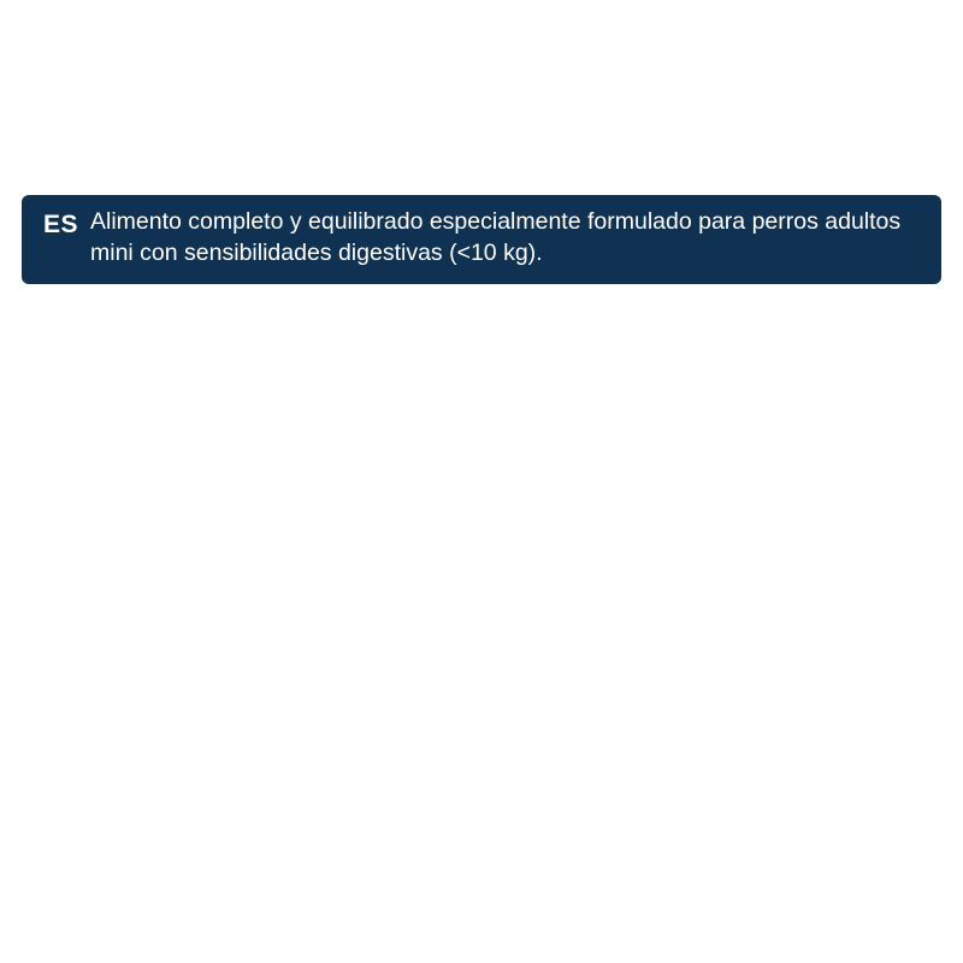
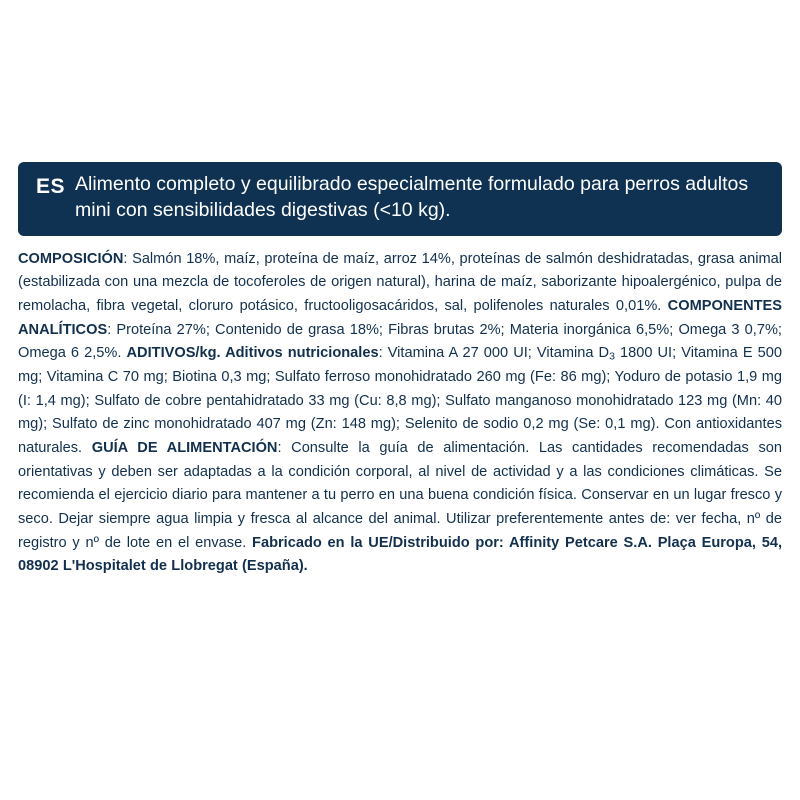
  ES
  Alimento completo y equilibrado especialmente formulado para perros adultos mini con sensibilidades digestivas (<10 kg).
+ COMPOSICIÓN: Salmón 18%, maíz, proteína de maíz, arroz 14%, proteínas de salmón deshidratadas, grasa animal (estabilizada con una mezcla de tocoferoles de origen natural), harina de maíz, saborizante hipoalergénico, pulpa de remolacha, fibra vegetal, cloruro potásico, fructooligosacáridos, sal, polifenoles naturales 0,01%. COMPONENTES ANALÍTICOS: Proteína 27%; Contenido de grasa 18%; Fibras brutas 2%; Materia inorgánica 6,5%; Omega 3 0,7%; Omega 6 2,5%. ADITIVOS/kg. Aditivos nutricionales: Vitamina A 27 000 UI; Vitamina D3 1800 UI; Vitamina E 500 mg; Vitamina C 70 mg; Biotina 0,3 mg; Sulfato ferroso monohidratado 260 mg (Fe: 86 mg); Yoduro de potasio 1,9 mg (I: 1,4 mg); Sulfato de cobre pentahidratado 33 mg (Cu: 8,8 mg); Sulfato manganoso monohidratado 123 mg (Mn: 40 mg); Sulfato de zinc monohidratado 407 mg (Zn: 148 mg); Selenito de sodio 0,2 mg (Se: 0,1 mg). Con antioxidantes naturales. GUÍA DE ALIMENTACIÓN: Consulte la guía de alimentación. Las cantidades recomendadas son orientativas y deben ser adaptadas a la condición corporal, al nivel de actividad y a las condiciones climáticas. Se recomienda el ejercicio diario para mantener a tu perro en una buena condición física. Conservar en un lugar fresco y seco. Dejar siempre agua limpia y fresca al alcance del animal. Utilizar preferentemente antes de: ver fecha, nº de registro y nº de lote en el envase. Fabricado en la UE/Distribuido por: Affinity Petcare S.A. Plaça Europa, 54, 08902 L'Hospitalet de Llobregat (España).
